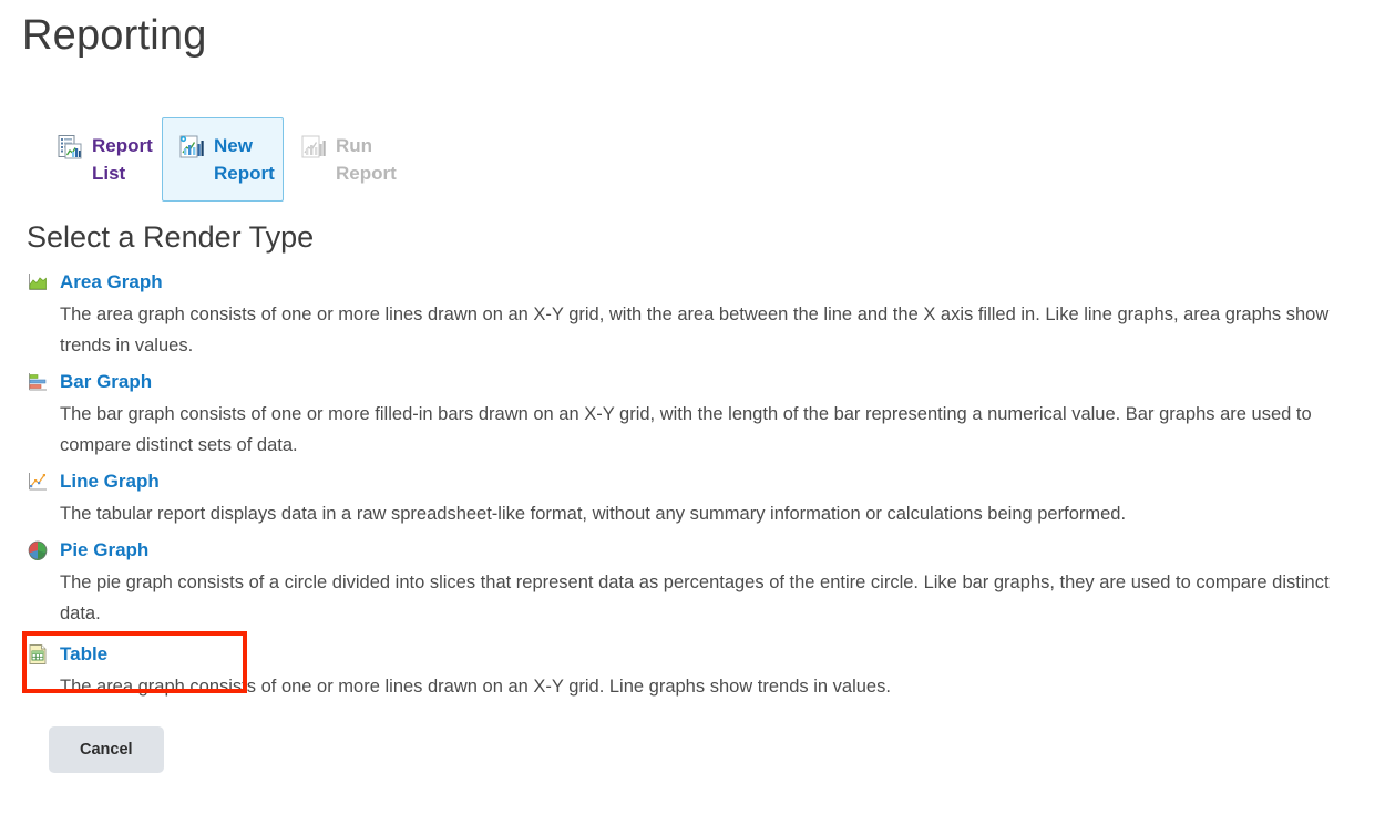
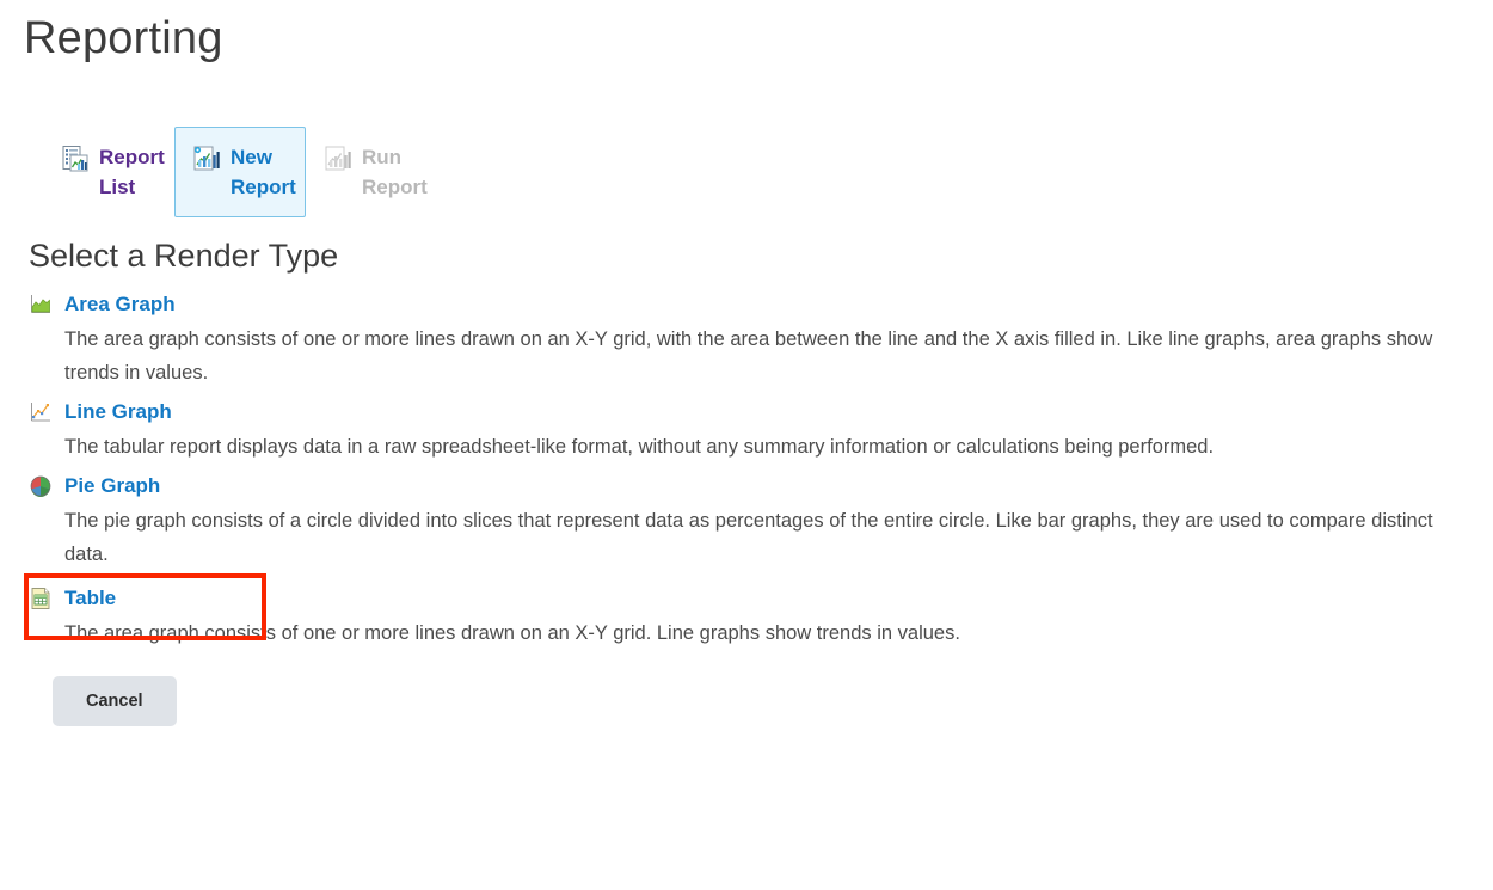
  Reporting
  Report List
  New Report
  Run Report
  Select a Render Type
  Area Graph
  The area graph consists of one or more lines drawn on an X-Y grid, with the area between the line and the X axis filled in. Like line graphs, area graphs show trends in values.
- Bar Graph
- The bar graph consists of one or more filled-in bars drawn on an X-Y grid, with the length of the bar representing a numerical value. Bar graphs are used to compare distinct sets of data.
  Line Graph
  The tabular report displays data in a raw spreadsheet-like format, without any summary information or calculations being performed.
  Pie Graph
  The pie graph consists of a circle divided into slices that represent data as percentages of the entire circle. Like bar graphs, they are used to compare distinct data.
  Table
  The area graph consists of one or more lines drawn on an X-Y grid. Line graphs show trends in values.
  Cancel
